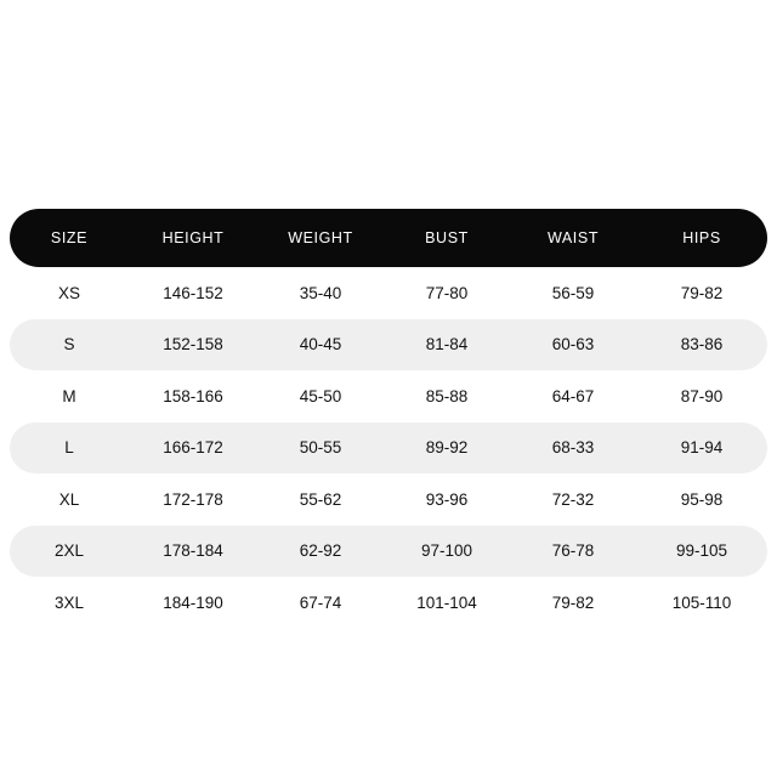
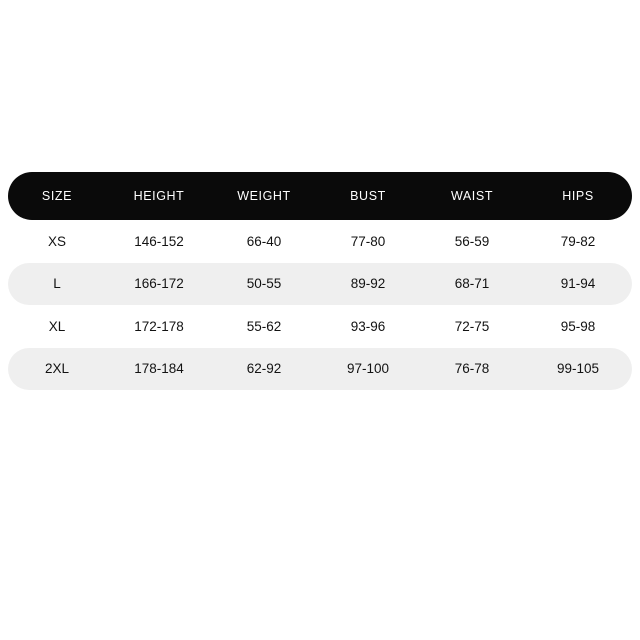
  SIZE	HEIGHT	WEIGHT	BUST	WAIST	HIPS
- XS	146-152	35-40	77-80	56-59	79-82
+ XS	146-152	66-40	77-80	56-59	79-82
- S	152-158	40-45	81-84	60-63	83-86
- M	158-166	45-50	85-88	64-67	87-90
- L	166-172	50-55	89-92	68-33	91-94
+ L	166-172	50-55	89-92	68-71	91-94
- XL	172-178	55-62	93-96	72-32	95-98
+ XL	172-178	55-62	93-96	72-75	95-98
  2XL	178-184	62-92	97-100	76-78	99-105
- 3XL	184-190	67-74	101-104	79-82	105-110
